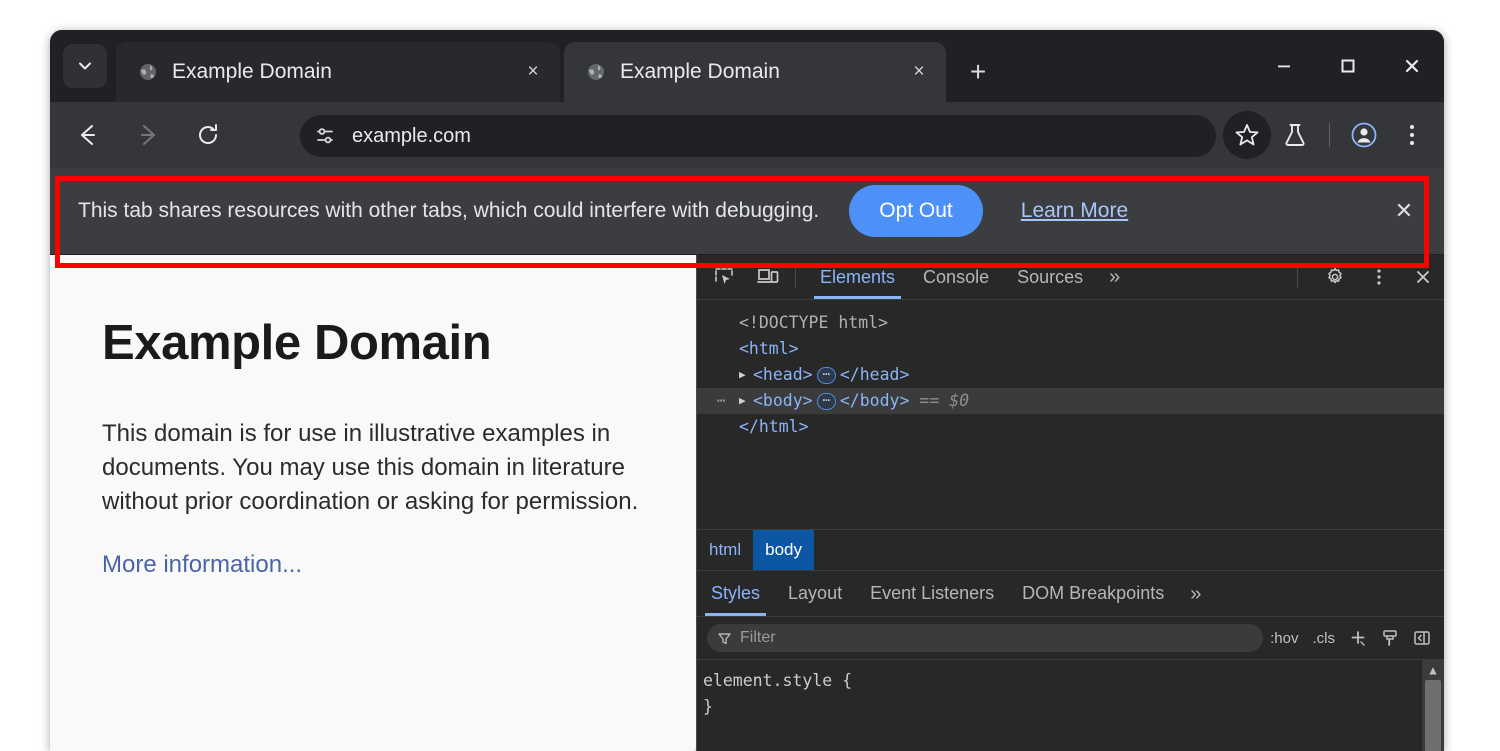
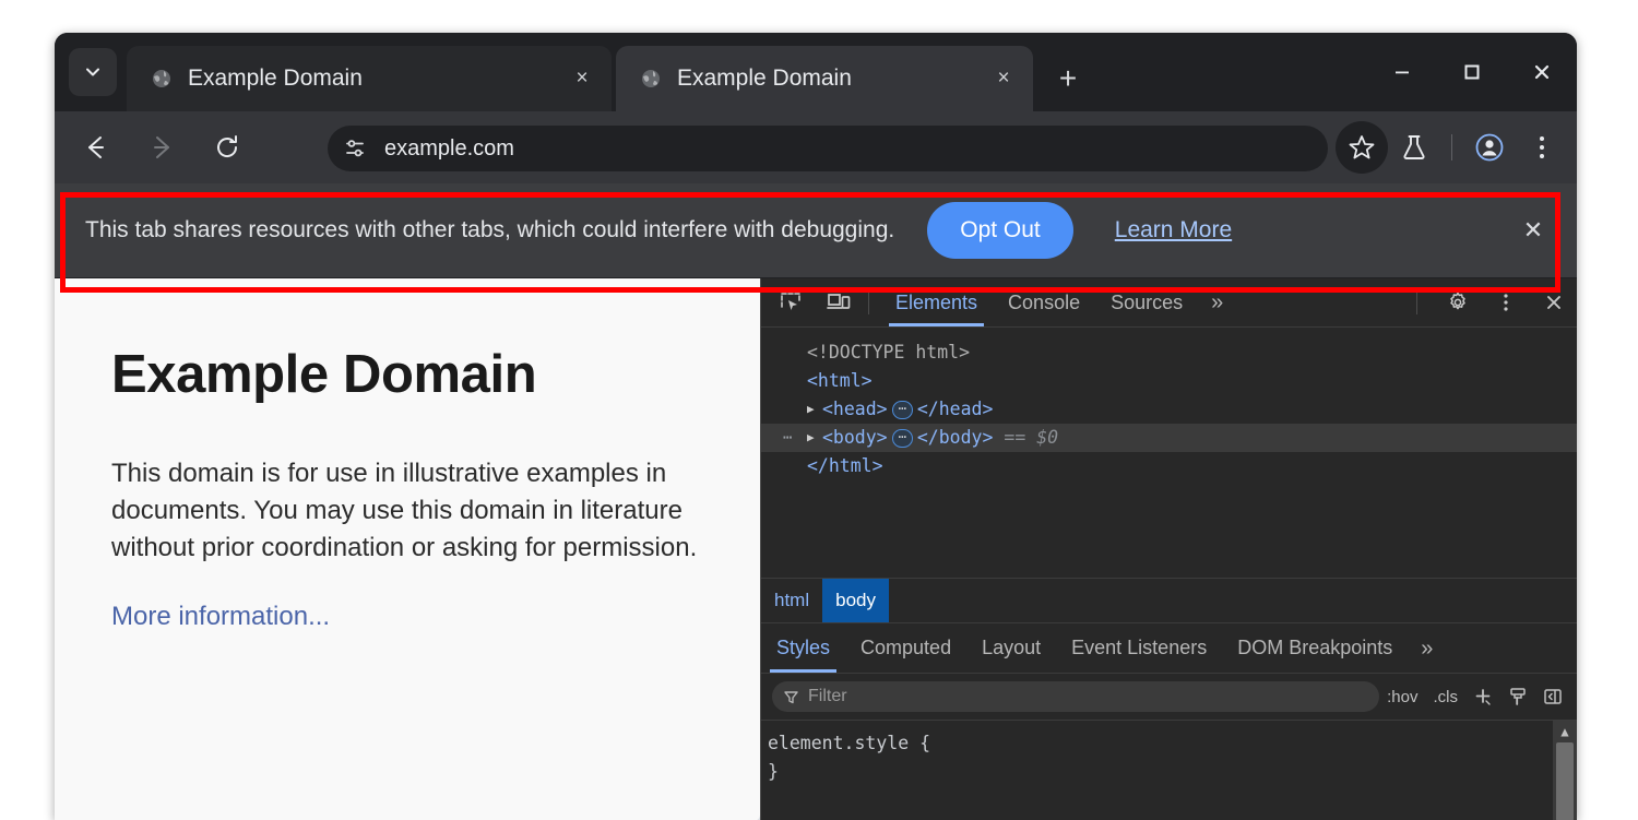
  Example Domain
  ×
  Example Domain
  ×
  +
  example.com
  This tab shares resources with other tabs, which could interfere with debugging.
  Opt Out
  Learn More
  ✕
  Example Domain
  This domain is for use in illustrative examples in documents. You may use this domain in literature without prior coordination or asking for permission.
  More information...
  Elements
  Console
  Sources
  »
  <!DOCTYPE html>
  <html>
  ▶
  <head>
  ⋯
  </head>
  ⋯
  ▶
  <body>
  ⋯
  </body>
  == $0
  </html>
  html
  body
  Styles
+ Computed
  Layout
  Event Listeners
  DOM Breakpoints
  »
  Filter
  :hov
  .cls
  element.style {
  }
  ▲
